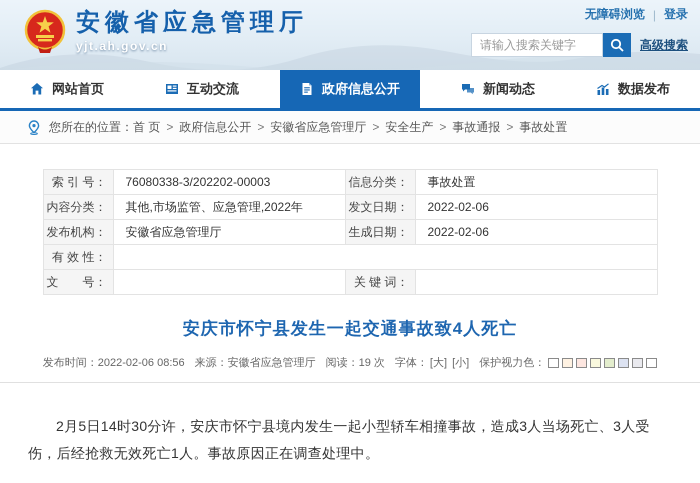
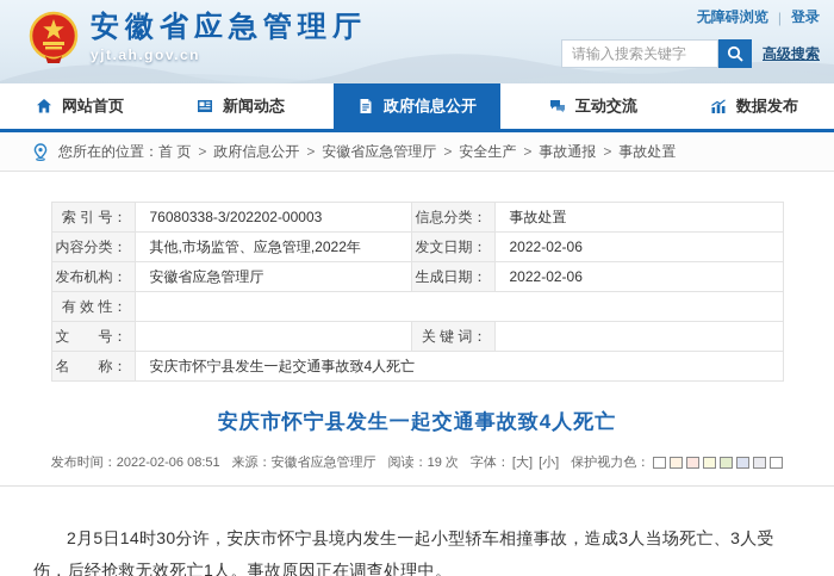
  无障碍浏览
  |
  登录
  安徽省应急管理厅
  yjt.ah.gov.cn
  请输入搜索关键字
  高级搜索
  网站首页
- 互动交流
+ 新闻动态
  政府信息公开
- 新闻动态
+ 互动交流
  数据发布
  您所在的位置：
  首 页
  >
  政府信息公开
  >
  安徽省应急管理厅
  >
  安全生产
  >
  事故通报
  >
  事故处置
  索 引 号：	76080338-3/202202-00003	信息分类：	事故处置
  内容分类：	其他,市场监管、应急管理,2022年	发文日期：	2022-02-06
  发布机构：	安徽省应急管理厅	生成日期：	2022-02-06
  有 效 性：
  文 号：		关 键 词：
+ 名 称：	安庆市怀宁县发生一起交通事故致4人死亡
  安庆市怀宁县发生一起交通事故致4人死亡
- 发布时间：2022-02-06 08:56
+ 发布时间：2022-02-06 08:51
  来源：安徽省应急管理厅
  阅读：19 次
  字体： [大] [小]
  保护视力色：
  2月5日14时30分许，安庆市怀宁县境内发生一起小型轿车相撞事故，造成3人当场死亡、3人受伤，后经抢救无效死亡1人。事故原因正在调查处理中。
